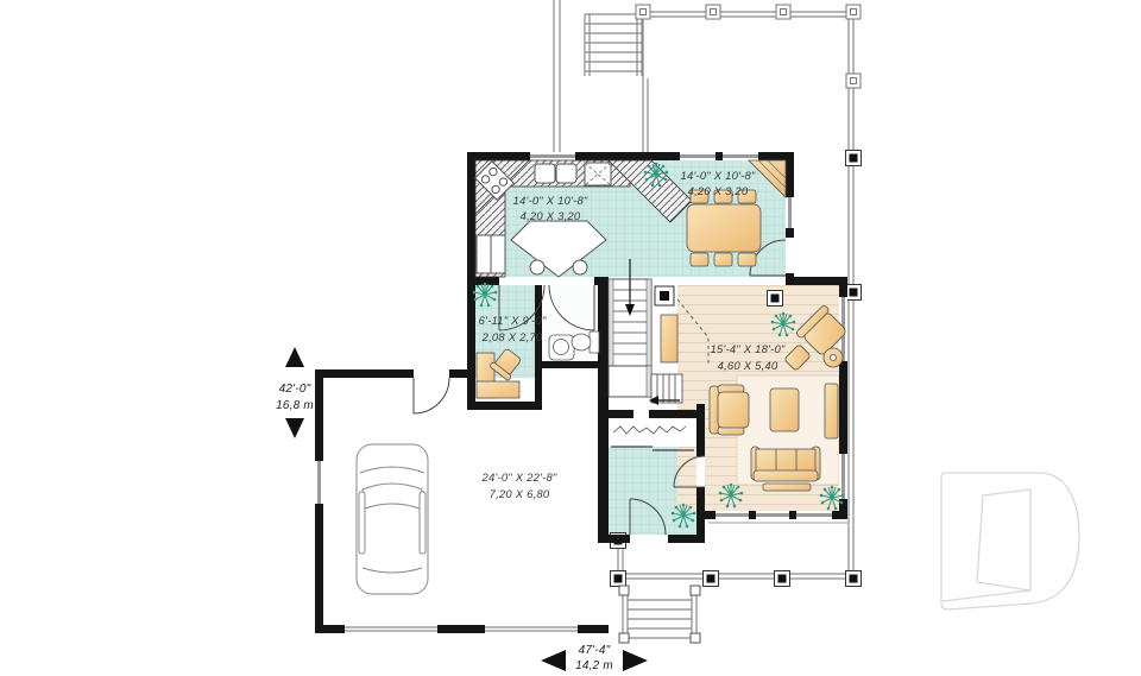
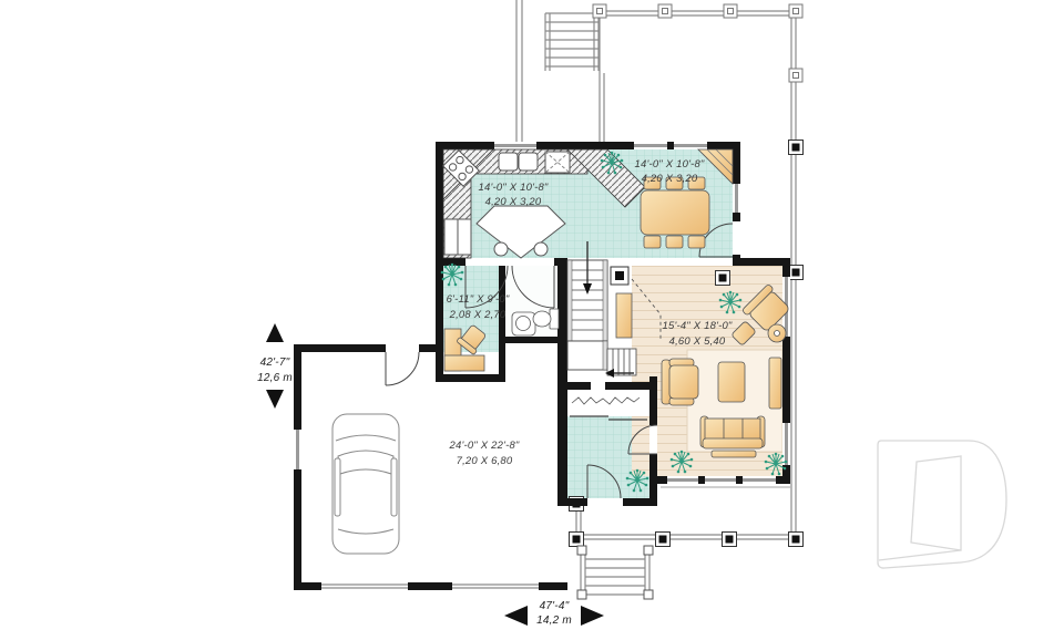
  14'-0" X 10'-8"
  4,20 X 3,20
  14'-0" X 10'-8"
  4,20 X 3,20
  6'-11" X 9'-0"
  2,08 X 2,70
  15'-4" X 18'-0"
  4,60 X 5,40
  24'-0" X 22'-8"
  7,20 X 6,80
- 42'-0"
+ 42'-7"
- 16,8 m
+ 12,6 m
  47'-4"
  14,2 m
